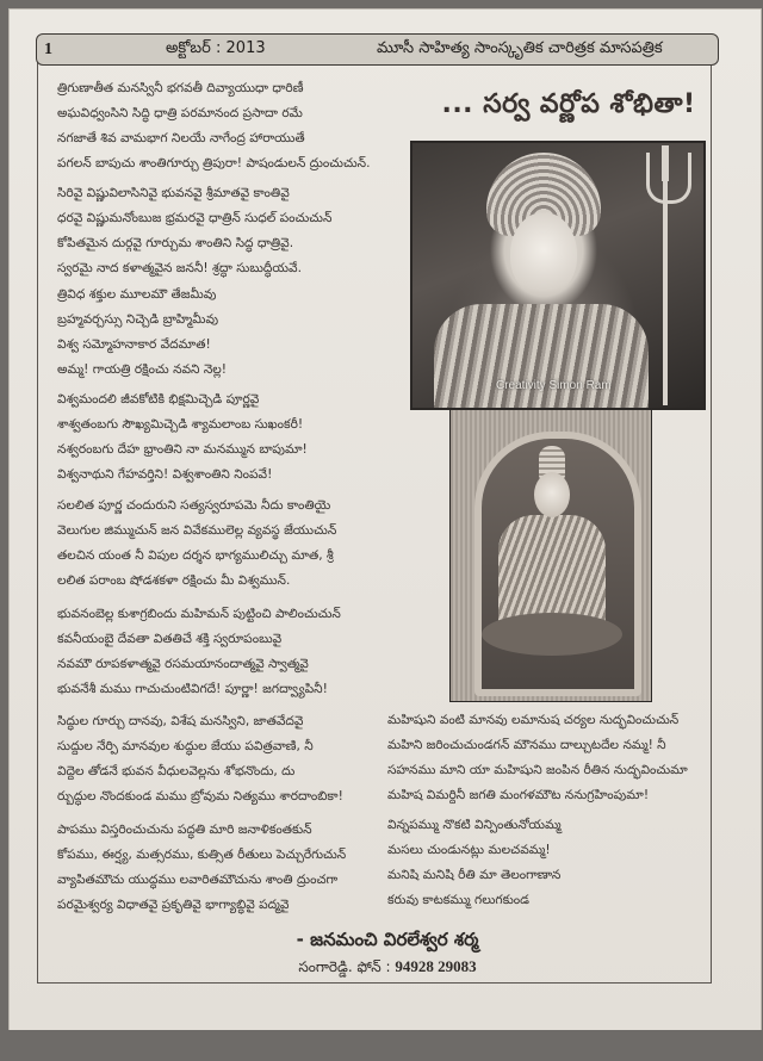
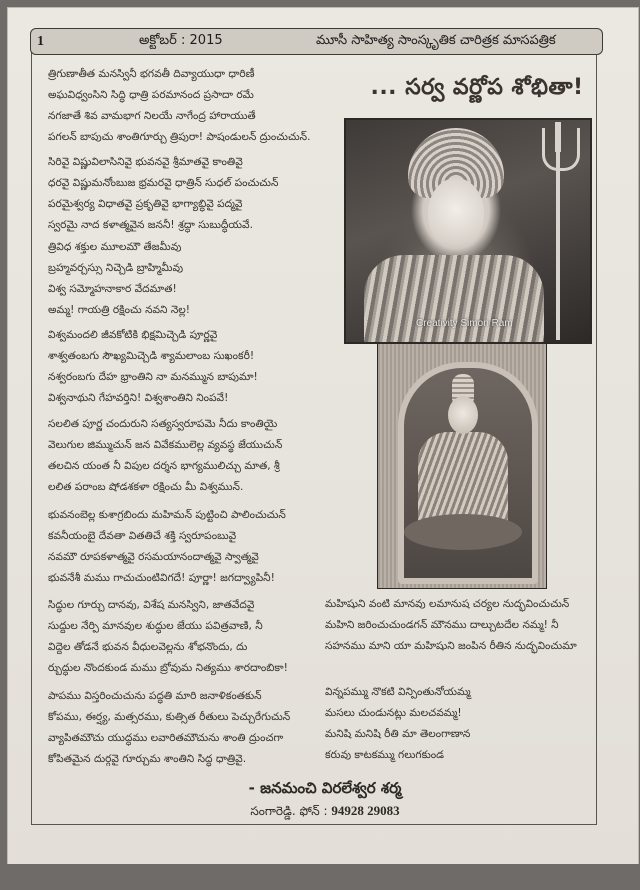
  1
- అక్టోబర్ : 2013
+ అక్టోబర్ : 2015
  మూసీ సాహిత్య సాంస్కృతిక చారిత్రక మాసపత్రిక
  ... సర్వ వర్ణోప శోభితా!
  త్రిగుణాతీత మనస్వినీ భగవతీ దివ్యాయుధా ధారిణీ
  అఘవిధ్వంసిని సిద్ధి ధాత్రి పరమానంద ప్రసాదా రమే
  నగజాతే శివ వామభాగ నిలయే నాగేంద్ర హారాయుతే
  పగలన్ బాపుచు శాంతిగూర్చు త్రిపురా! పాషండులన్ ద్రుంచుచున్.
  సిరివై విష్ణువిలాసినివై భువనవై శ్రీమాతవై కాంతివై
  ధరవై విష్ణుమనోంబుజ భ్రమరవై ధాత్రిన్ సుధల్ పంచుచున్
- కోపితమైన దుర్గవై గూర్చుమ శాంతిని సిద్ధ ధాత్రివై.
+ పరమైశ్వర్య విధాతవై ప్రకృతివై భాగ్యాబ్ధివై పద్మవై
  స్వరమై నాద కళాత్మవైన జననీ! శ్రద్ధా సుబుద్ధీయవే.
  త్రివిధ శక్తుల మూలమౌ తేజమీవు
  బ్రహ్మవర్చస్సు నిచ్చెడి బ్రాహ్మిమీవు
  విశ్వ సమ్మోహనాకార వేదమాత!
  అమ్మ! గాయత్రి రక్షించు నవని నెల్ల!
  విశ్వమందలి జీవకోటికి భిక్షమిచ్చెడి పూర్ణవై
  శాశ్వతంబగు సౌఖ్యమిచ్చెడి శ్యామలాంబ సుఖంకరీ!
  నశ్వరంబగు దేహ భ్రాంతిని నా మనమ్మున బాపుమా!
  విశ్వనాథుని గేహవర్తిని! విశ్వశాంతిని నింపవే!
  సలలిత పూర్ణ చందురుని సత్యస్వరూపమె నీదు కాంతియై
  వెలుగుల జిమ్ముచున్ జన వివేకములెల్ల వ్యవస్థ జేయుచున్
  తలచిన యంత నీ విపుల దర్శన భాగ్యములిచ్చు మాత, శ్రీ
  లలిత పరాంబ షోడశకళా రక్షించు మీ విశ్వమున్.
  భువనంబెల్ల కుశాగ్రబిందు మహిమన్ పుట్టించి పాలించుచున్
  కవనీయంబై దేవతా వితతిచే శక్తి స్వరూపంబువై
  నవమౌ రూపకళాత్మవై రసమయానందాత్మవై స్వాత్మవై
  భువనేశీ మము గాచుచుంటివిగదే! పూర్ణా! జగద్వ్యాపినీ!
  సిద్ధుల గూర్చు దానవు, విశేష మనస్విని, జాతవేదవై
  సుద్దుల నేర్పి మానవుల శుద్ధుల జేయు పవిత్రవాణి, నీ
  విద్దెల తోడనే భువన వీధులవెల్లను శోభనొందు, దు
  ర్బుద్ధుల నొందకుండ మము బ్రోవుమ నిత్యము శారదాంబికా!
  పాపము విస్తరించుచును పద్ధతి మారి జనాళికంతకున్
  కోపము, ఈర్ష్య, మత్సరము, కుత్సిత రీతులు పెచ్చురేగుచున్
  వ్యాపితమౌచు యుద్ధము లవారితమౌచును శాంతి ద్రుంచగా
- పరమైశ్వర్య విధాతవై ప్రకృతివై భాగ్యాబ్ధివై పద్మవై
+ కోపితమైన దుర్గవై గూర్చుమ శాంతిని సిద్ధ ధాత్రివై.
  మహిషుని వంటి మానవు లమానుష చర్యల నుద్భవించుచున్
  మహిని జరించుచుండగన్ మౌనము దాల్చుటదేల నమ్మ! నీ
  సహనము మాని యా మహిషుని జంపిన రీతిన నుద్భవించుమా
- మహిష విమర్దినీ జగతి మంగళమౌట ననుగ్రహింపుమా!
  విన్నపమ్ము నొకటి విన్పింతునోయమ్మ
  మసలు చుండునట్లు మలచవమ్మ!
  మనిషి మనిషి రీతి మా తెలంగాణాన
  కరువు కాటకమ్ము గలుగకుండ
  Creativity Simon Ram
  - జనమంచి విరలేశ్వర శర్మ
  సంగారెడ్డి. ఫోన్ : 94928 29083
